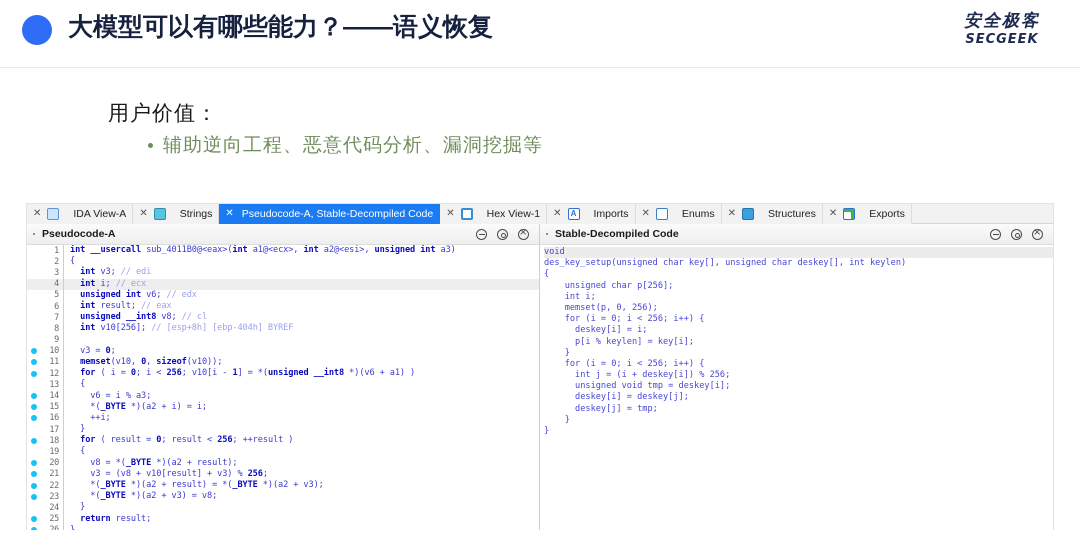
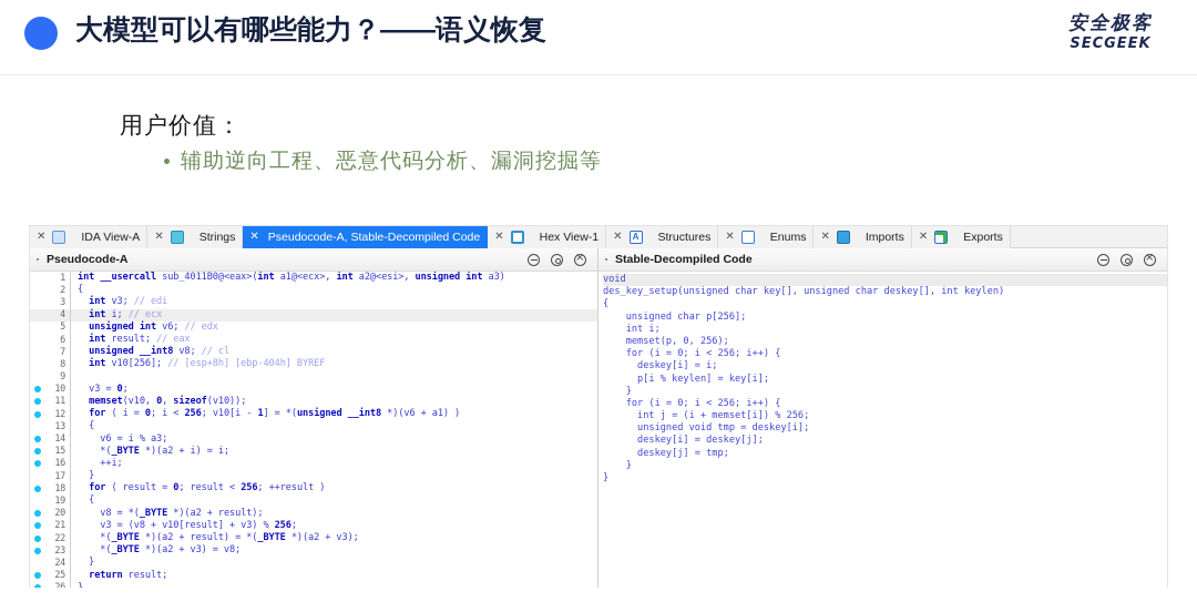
  大模型可以有哪些能力？——语义恢复
  安全极客
  SECGEEK
  用户价值：
  辅助逆向工程、恶意代码分析、漏洞挖掘等
  ✕
  IDA View-A
  ✕
  Strings
  ✕
  Pseudocode-A, Stable-Decompiled Code
  ✕
  Hex View-1
  ✕
  A
- Imports
+ Structures
  ✕
  Enums
  ✕
- Structures
+ Imports
  ✕
  Exports
  Pseudocode-A
  1
  int __usercall sub_4011B0@<eax>(int a1@<ecx>, int a2@<esi>, unsigned int a3)
  2
  {
  3
  int v3; // edi
  4
  int i; // ecx
  5
  unsigned int v6; // edx
  6
  int result; // eax
  7
  unsigned __int8 v8; // cl
  8
  int v10[256]; // [esp+8h] [ebp-404h] BYREF
  9
  10
  v3 = 0;
  11
  memset(v10, 0, sizeof(v10));
  12
  for ( i = 0; i < 256; v10[i - 1] = *(unsigned __int8 *)(v6 + a1) )
  13
  {
  14
  v6 = i % a3;
  15
  *(_BYTE *)(a2 + i) = i;
  16
  ++i;
  17
  }
  18
  for ( result = 0; result < 256; ++result )
  19
  {
  20
  v8 = *(_BYTE *)(a2 + result);
  21
  v3 = (v8 + v10[result] + v3) % 256;
  22
  *(_BYTE *)(a2 + result) = *(_BYTE *)(a2 + v3);
  23
  *(_BYTE *)(a2 + v3) = v8;
  24
  }
  25
  return result;
  }
  Stable-Decompiled Code
  void
  des_key_setup(unsigned char key[], unsigned char deskey[], int keylen)
  {
  unsigned char p[256];
  int i;
  memset(p, 0, 256);
  for (i = 0; i < 256; i++) {
  deskey[i] = i;
  p[i % keylen] = key[i];
  }
  for (i = 0; i < 256; i++) {
- int j = (i + deskey[i]) % 256;
+ int j = (i + memset[i]) % 256;
  unsigned void tmp = deskey[i];
  deskey[i] = deskey[j];
  deskey[j] = tmp;
  }
  }
